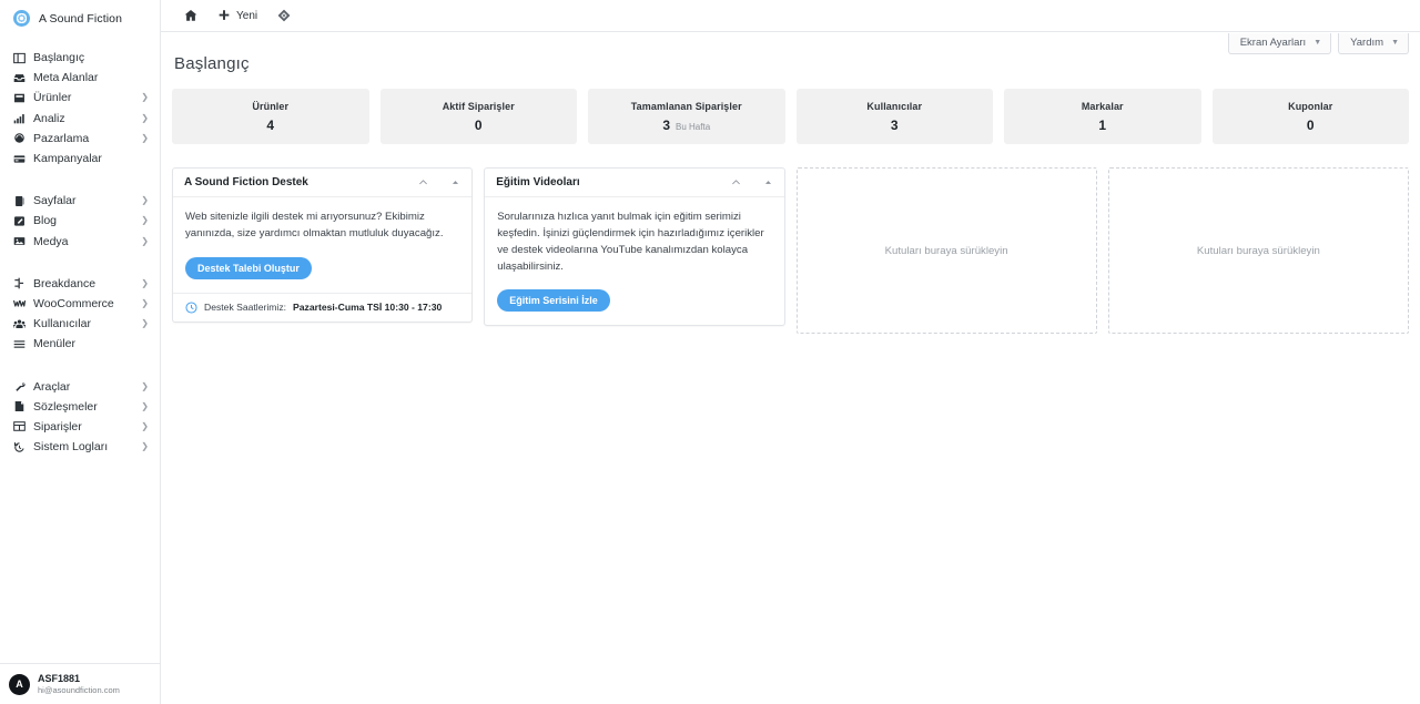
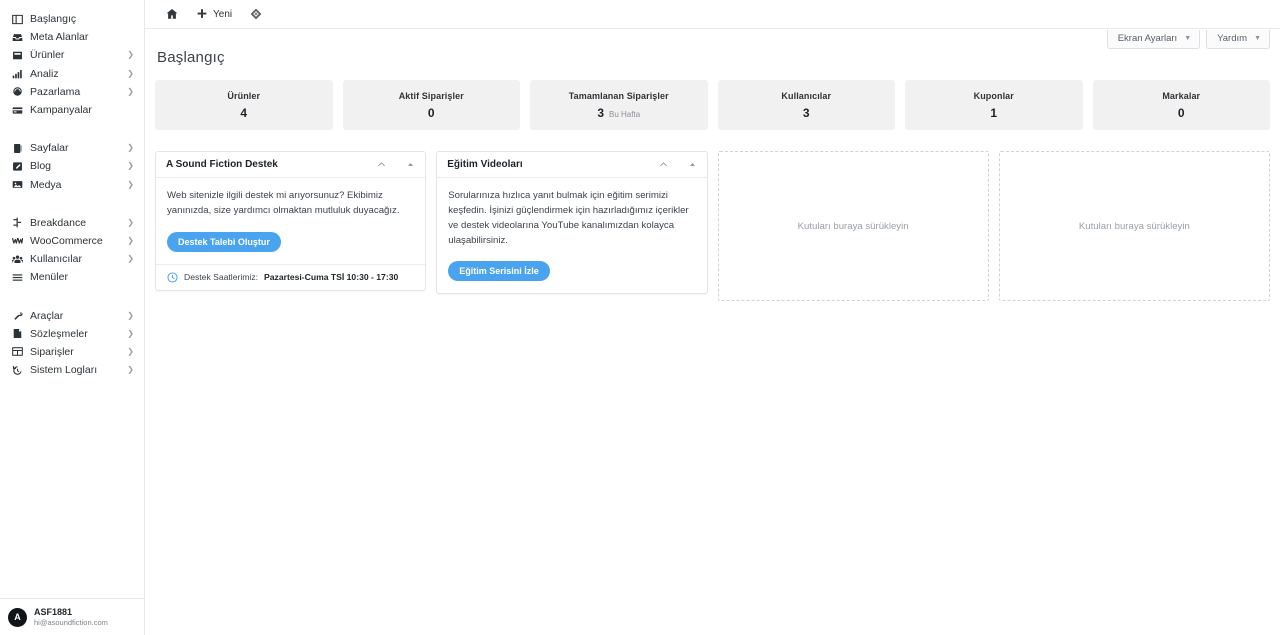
- A Sound Fiction
  Başlangıç
  Meta Alanlar
  Ürünler
  ❯
  Analiz
  ❯
  Pazarlama
  ❯
  Kampanyalar
  Sayfalar
  ❯
  Blog
  ❯
  Medya
  ❯
  Breakdance
  ❯
  WooCommerce
  ❯
  Kullanıcılar
  ❯
  Menüler
  Araçlar
  ❯
  Sözleşmeler
  ❯
  Siparişler
  ❯
  Sistem Logları
  ❯
  A
  ASF1881
  hi@asoundfiction.com
  Yeni
  Ekran Ayarları
  Yardım
  Başlangıç
  Ürünler
  4
  Aktif Siparişler
  0
  Tamamlanan Siparişler
  3
  Bu Hafta
  Kullanıcılar
  3
- Markalar
+ Kuponlar
  1
- Kuponlar
+ Markalar
  0
  A Sound Fiction Destek
  Web sitenizle ilgili destek mi arıyorsunuz? Ekibimiz yanınızda, size yardımcı olmaktan mutluluk duyacağız.
  Destek Talebi Oluştur
  Destek Saatlerimiz:
  Pazartesi-Cuma TSİ 10:30 - 17:30
  Eğitim Videoları
  Sorularınıza hızlıca yanıt bulmak için eğitim serimizi keşfedin. İşinizi güçlendirmek için hazırladığımız içerikler ve destek videolarına YouTube kanalımızdan kolayca ulaşabilirsiniz.
  Eğitim Serisini İzle
  Kutuları buraya sürükleyin
  Kutuları buraya sürükleyin
